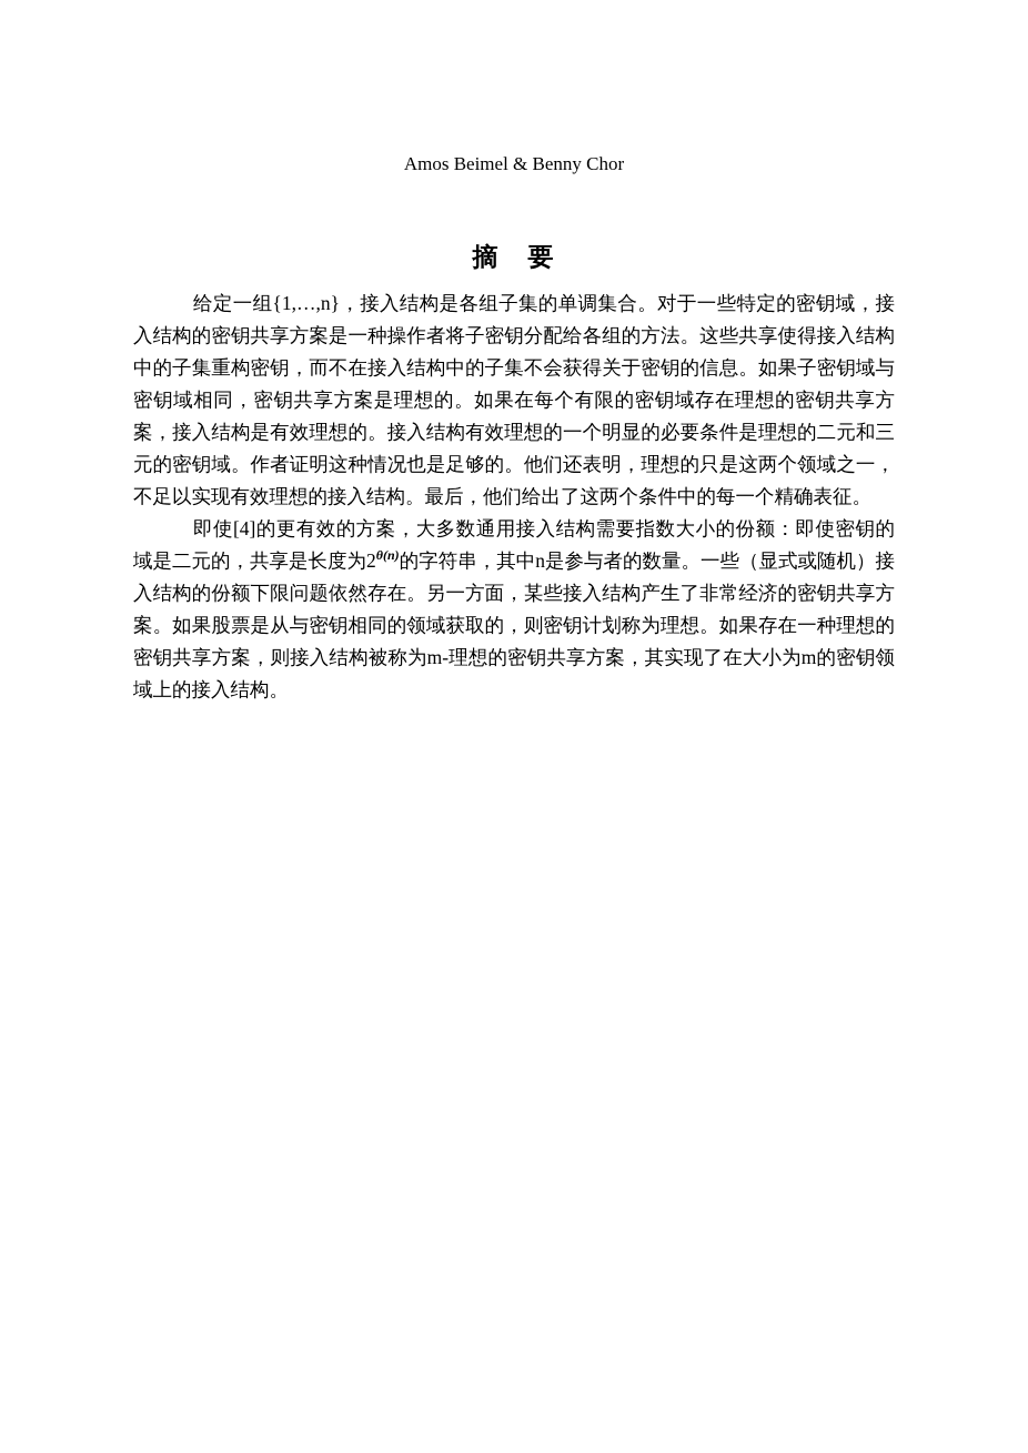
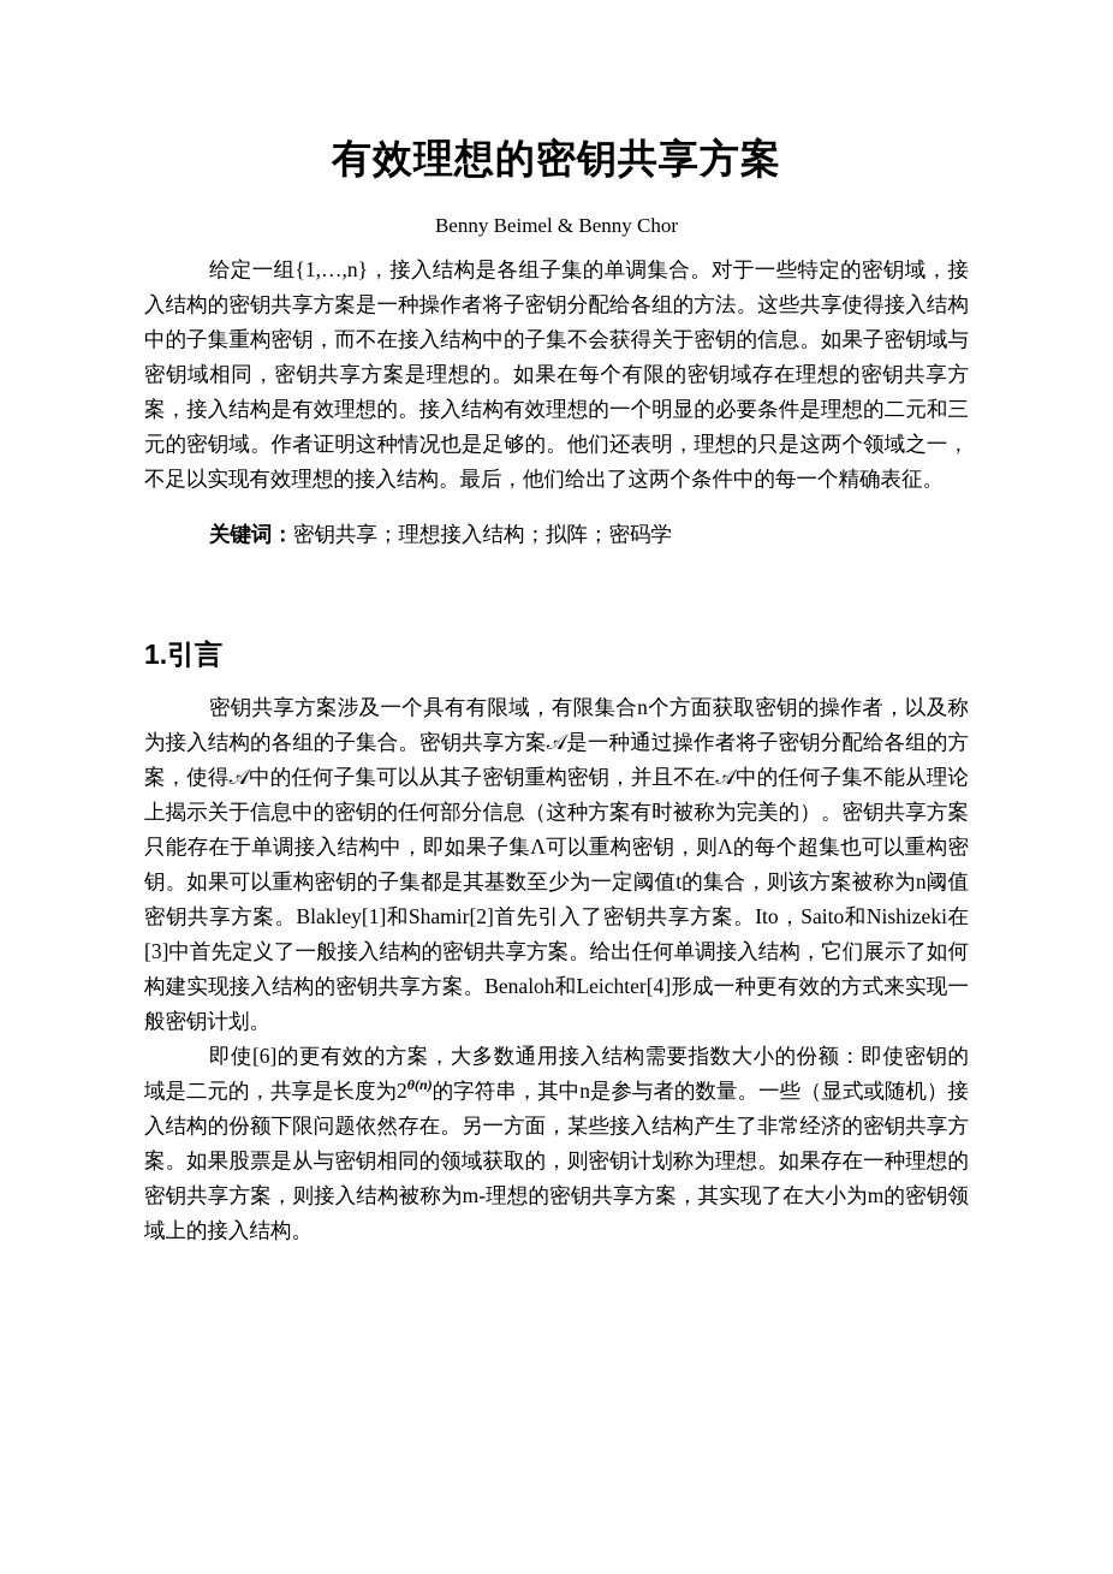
+ 有效理想的密钥共享方案
- Amos Beimel & Benny Chor
+ Benny Beimel & Benny Chor
- 摘 要
  给定一组{1,…,n}，接入结构是各组子集的单调集合。对于一些特定的密钥域，接入结构的密钥共享方案是一种操作者将子密钥分配给各组的方法。这些共享使得接入结构中的子集重构密钥，而不在接入结构中的子集不会获得关于密钥的信息。如果子密钥域与密钥域相同，密钥共享方案是理想的。如果在每个有限的密钥域存在理想的密钥共享方案，接入结构是有效理想的。接入结构有效理想的一个明显的必要条件是理想的二元和三元的密钥域。作者证明这种情况也是足够的。他们还表明，理想的只是这两个领域之一，不足以实现有效理想的接入结构。最后，他们给出了这两个条件中的每一个精确表征。
+ 关键词：密钥共享；理想接入结构；拟阵；密码学
+ 1.引言
+ 密钥共享方案涉及一个具有有限域，有限集合n个方面获取密钥的操作者，以及称为接入结构的各组的子集合。密钥共享方案𝒜是一种通过操作者将子密钥分配给各组的方案，使得𝒜中的任何子集可以从其子密钥重构密钥，并且不在𝒜中的任何子集不能从理论上揭示关于信息中的密钥的任何部分信息（这种方案有时被称为完美的）。密钥共享方案只能存在于单调接入结构中，即如果子集Λ可以重构密钥，则Λ的每个超集也可以重构密钥。如果可以重构密钥的子集都是其基数至少为一定阈值t的集合，则该方案被称为n阈值密钥共享方案。Blakley[1]和Shamir[2]首先引入了密钥共享方案。Ito，Saito和Nishizeki在[3]中首先定义了一般接入结构的密钥共享方案。给出任何单调接入结构，它们展示了如何构建实现接入结构的密钥共享方案。Benaloh和Leichter[4]形成一种更有效的方式来实现一般密钥计划。
- 即使[4]的更有效的方案，大多数通用接入结构需要指数大小的份额：即使密钥的域是二元的，共享是长度为2θ(n)的字符串，其中n是参与者的数量。一些（显式或随机）接入结构的份额下限问题依然存在。另一方面，某些接入结构产生了非常经济的密钥共享方案。如果股票是从与密钥相同的领域获取的，则密钥计划称为理想。如果存在一种理想的密钥共享方案，则接入结构被称为m-理想的密钥共享方案，其实现了在大小为m的密钥领域上的接入结构。
+ 即使[6]的更有效的方案，大多数通用接入结构需要指数大小的份额：即使密钥的域是二元的，共享是长度为2θ(n)的字符串，其中n是参与者的数量。一些（显式或随机）接入结构的份额下限问题依然存在。另一方面，某些接入结构产生了非常经济的密钥共享方案。如果股票是从与密钥相同的领域获取的，则密钥计划称为理想。如果存在一种理想的密钥共享方案，则接入结构被称为m-理想的密钥共享方案，其实现了在大小为m的密钥领域上的接入结构。
